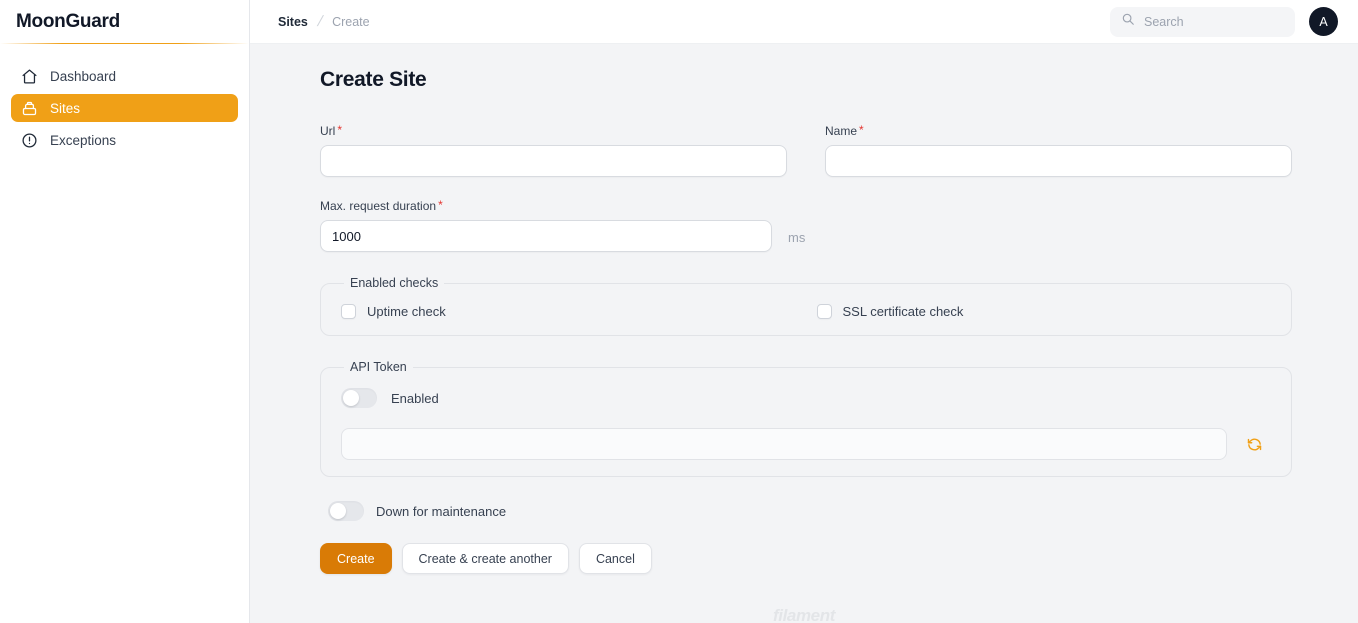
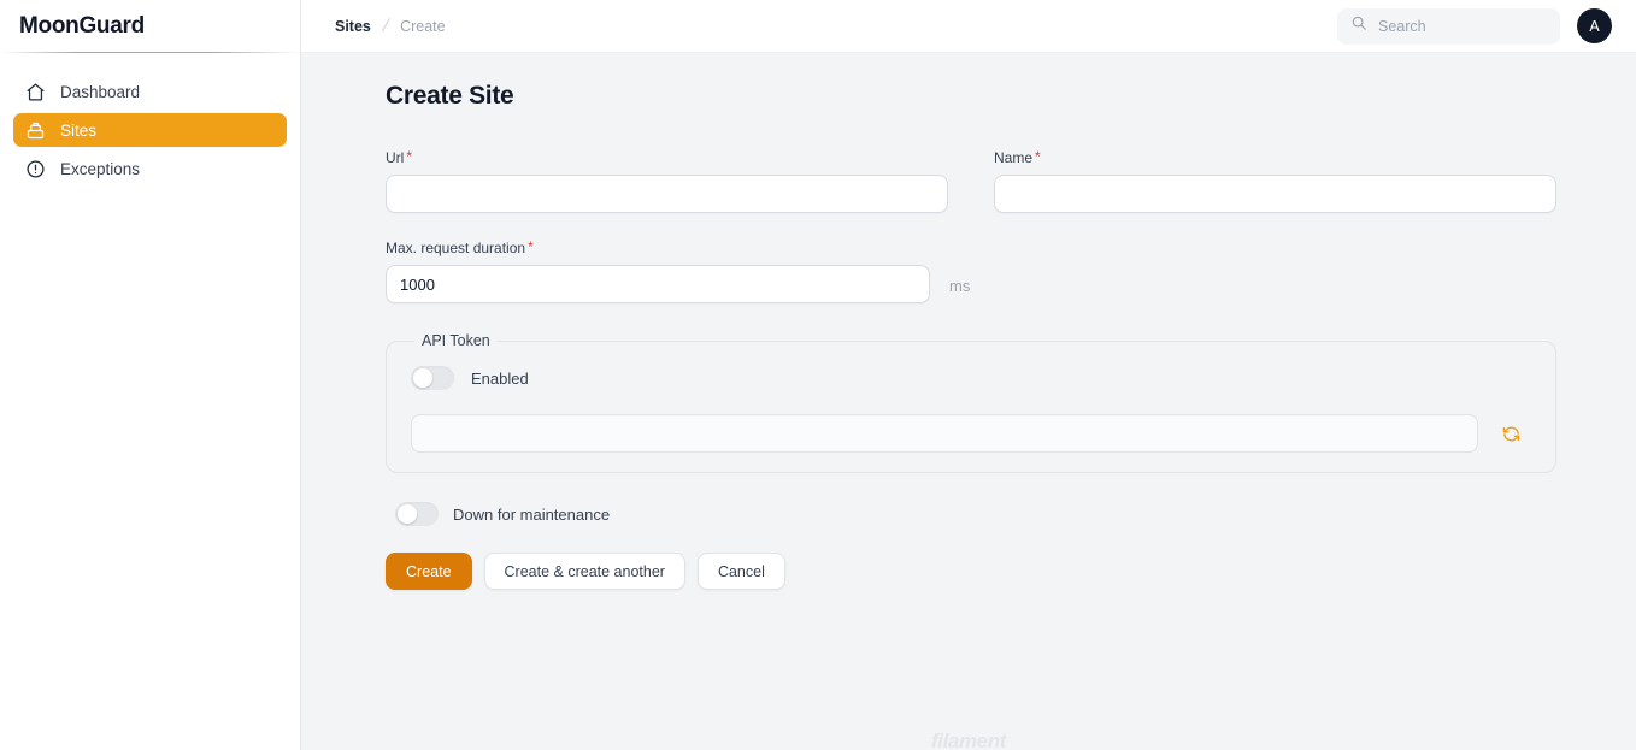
  MoonGuard
  Dashboard
  Sites
  Exceptions
  Sites
  Create
  Search
  A
  Create Site
  Url
  *
  Name
  *
  Max. request duration
  *
  1000
  ms
- Enabled checks
- Uptime check
- SSL certificate check
  API Token
  Enabled
  Down for maintenance
  Create
  Create & create another
  Cancel
